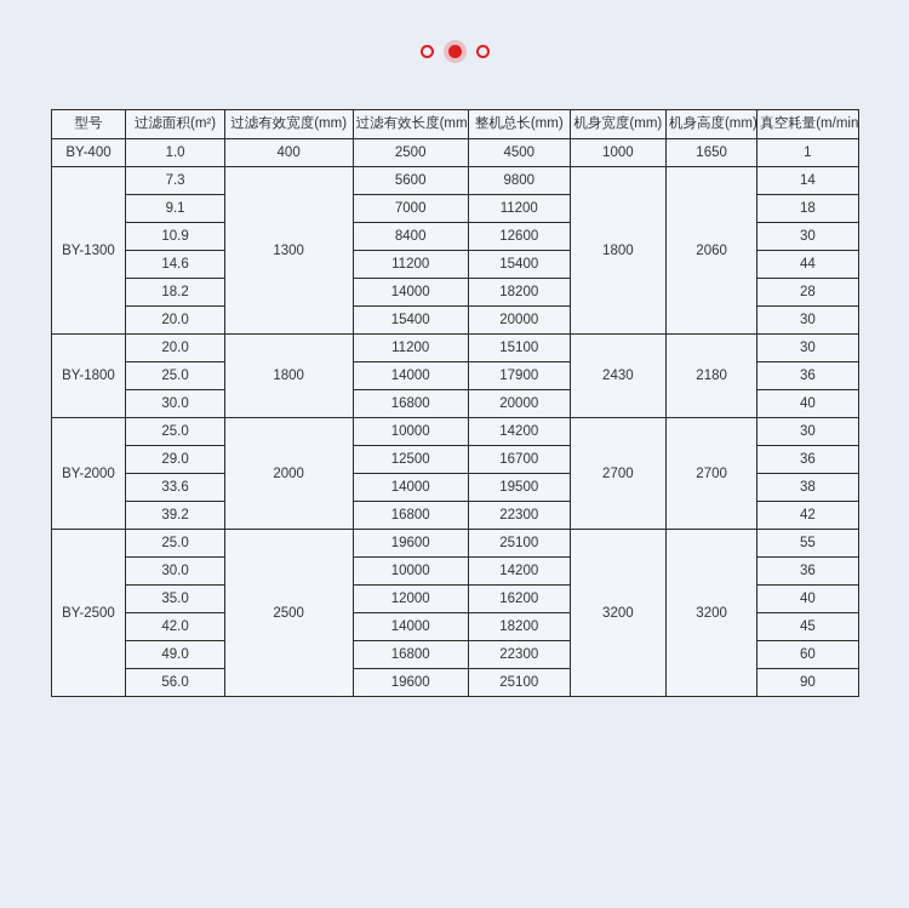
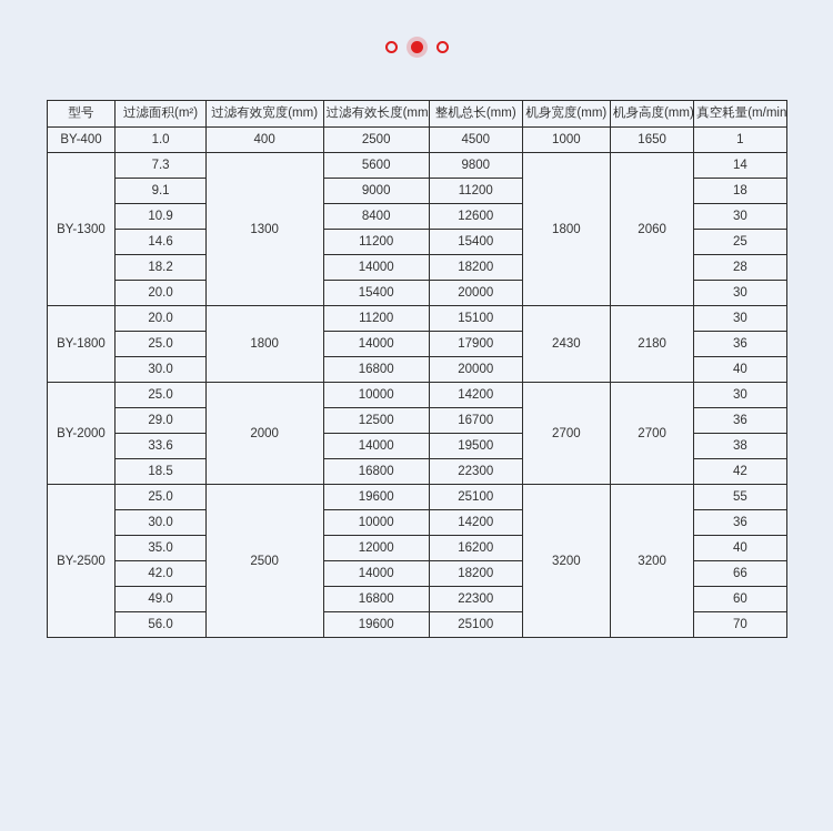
  型号	过滤面积(m²)	过滤有效宽度(mm)	过滤有效长度(mm	整机总长(mm)	机身宽度(mm)	机身高度(mm)	真空耗量(m/min
  BY-400	1.0	400	2500	4500	1000	1650	1
  BY-1300	7.3	1300	5600	9800	1800	2060	14
- 9.1	7000	11200	18
+ 9.1	9000	11200	18
  10.9	8400	12600	30
- 14.6	11200	15400	44
+ 14.6	11200	15400	25
  18.2	14000	18200	28
  20.0	15400	20000	30
  BY-1800	20.0	1800	11200	15100	2430	2180	30
  25.0	14000	17900	36
  30.0	16800	20000	40
  BY-2000	25.0	2000	10000	14200	2700	2700	30
  29.0	12500	16700	36
  33.6	14000	19500	38
- 39.2	16800	22300	42
+ 18.5	16800	22300	42
  BY-2500	25.0	2500	19600	25100	3200	3200	55
  30.0	10000	14200	36
  35.0	12000	16200	40
- 42.0	14000	18200	45
+ 42.0	14000	18200	66
  49.0	16800	22300	60
- 56.0	19600	25100	90
+ 56.0	19600	25100	70
